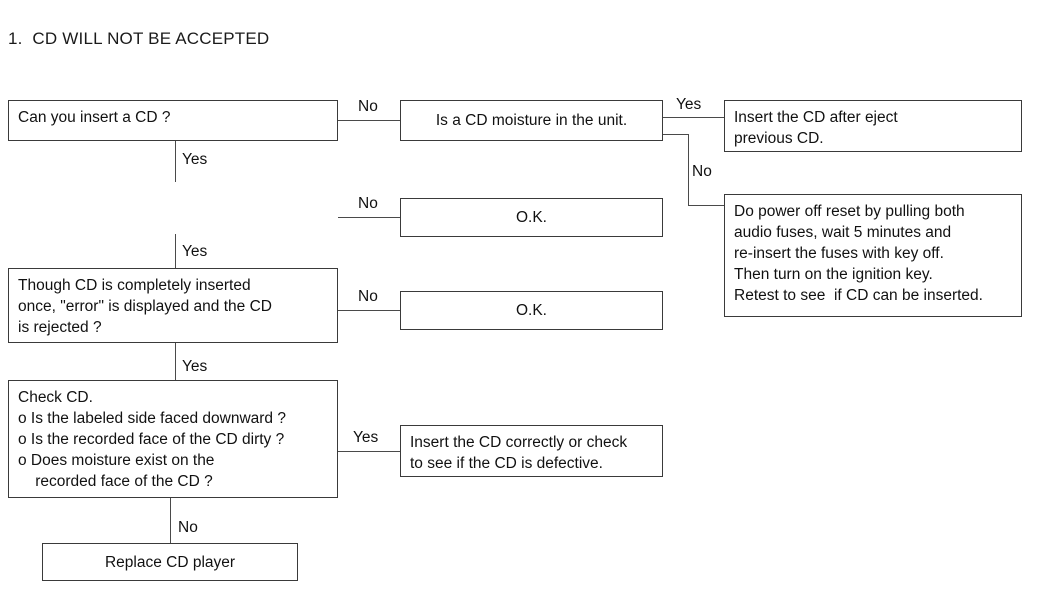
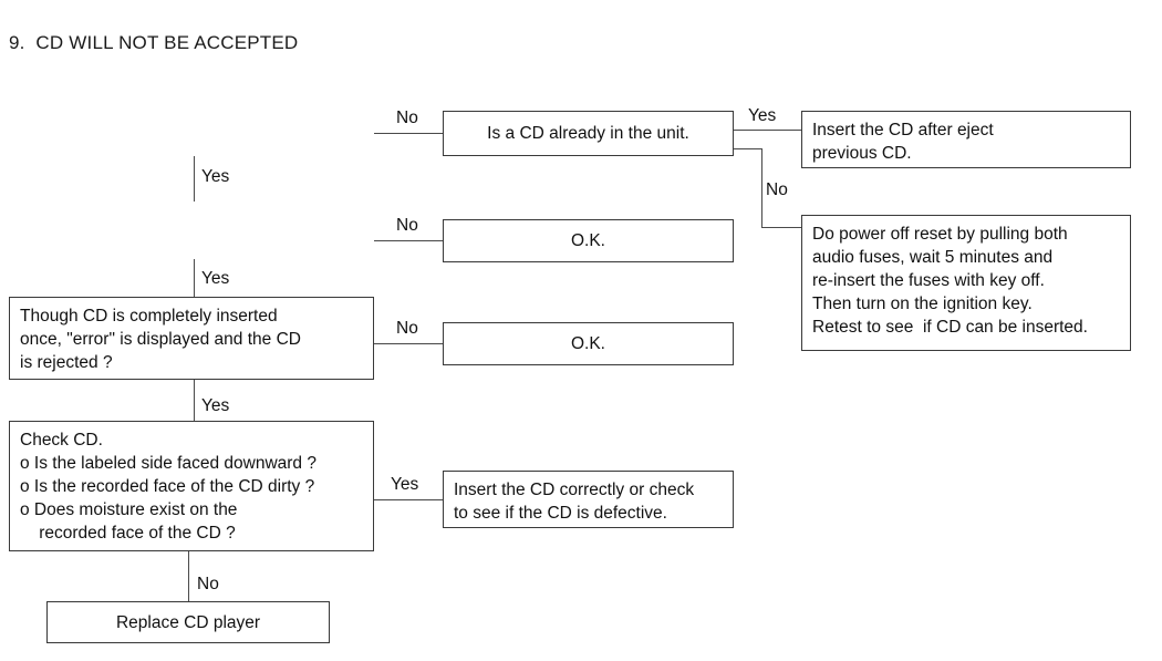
- 1. CD WILL NOT BE ACCEPTED
+ 9. CD WILL NOT BE ACCEPTED
- Can you insert a CD ?
- Is a CD moisture in the unit.
+ Is a CD already in the unit.
  Insert the CD after eject
  previous CD.
  O.K.
  Do power off reset by pulling both
  audio fuses, wait 5 minutes and
  re-insert the fuses with key off.
  Then turn on the ignition key.
  Retest to see if CD can be inserted.
  Though CD is completely inserted
  once, "error" is displayed and the CD
  is rejected ?
  O.K.
  Check CD.
  o Is the labeled side faced downward ?
  o Is the recorded face of the CD dirty ?
  o Does moisture exist on the
  recorded face of the CD ?
  Insert the CD correctly or check
  to see if the CD is defective.
  Replace CD player
  No
  Yes
  Yes
  No
  No
  Yes
  No
  Yes
  Yes
  No
